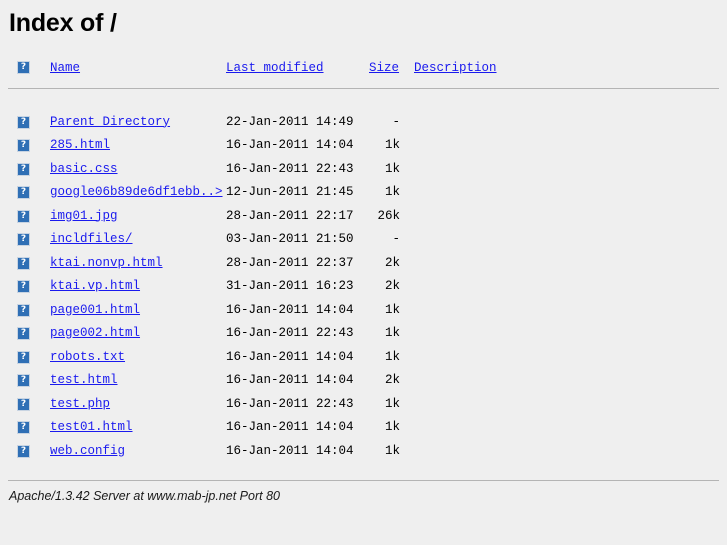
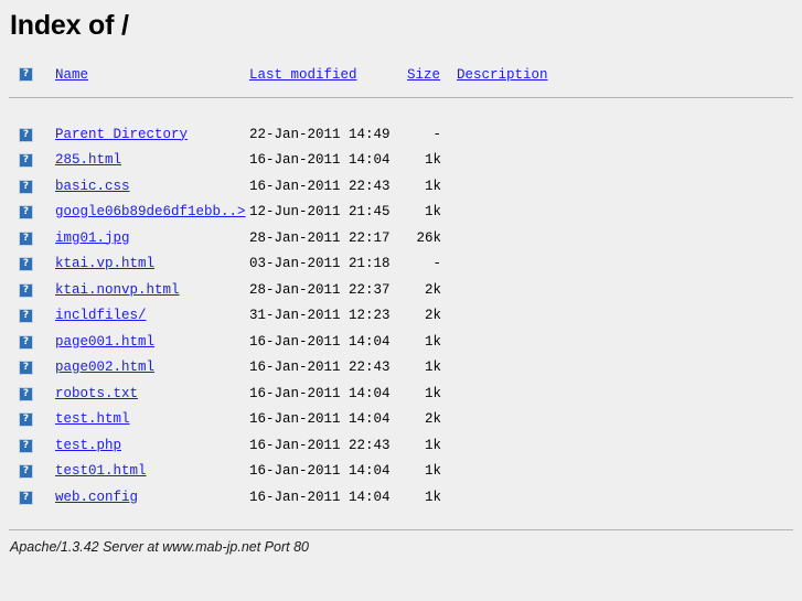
  Index of /
  Name
  Last modified
  Size
  Description
  Parent Directory
  22-Jan-2011 14:49
  -
  285.html
  16-Jan-2011 14:04
  1k
  basic.css
  16-Jan-2011 22:43
  1k
  google06b89de6df1ebb..>
  12-Jun-2011 21:45
  1k
  img01.jpg
  28-Jan-2011 22:17
  26k
- incldfiles/
+ ktai.vp.html
- 03-Jan-2011 21:50
+ 03-Jan-2011 21:18
  -
  ktai.nonvp.html
  28-Jan-2011 22:37
  2k
- ktai.vp.html
+ incldfiles/
- 31-Jan-2011 16:23
+ 31-Jan-2011 12:23
  2k
  page001.html
  16-Jan-2011 14:04
  1k
  page002.html
  16-Jan-2011 22:43
  1k
  robots.txt
  16-Jan-2011 14:04
  1k
  test.html
  16-Jan-2011 14:04
  2k
  test.php
  16-Jan-2011 22:43
  1k
  test01.html
  16-Jan-2011 14:04
  1k
  web.config
  16-Jan-2011 14:04
  1k
  Apache/1.3.42 Server at www.mab-jp.net Port 80
